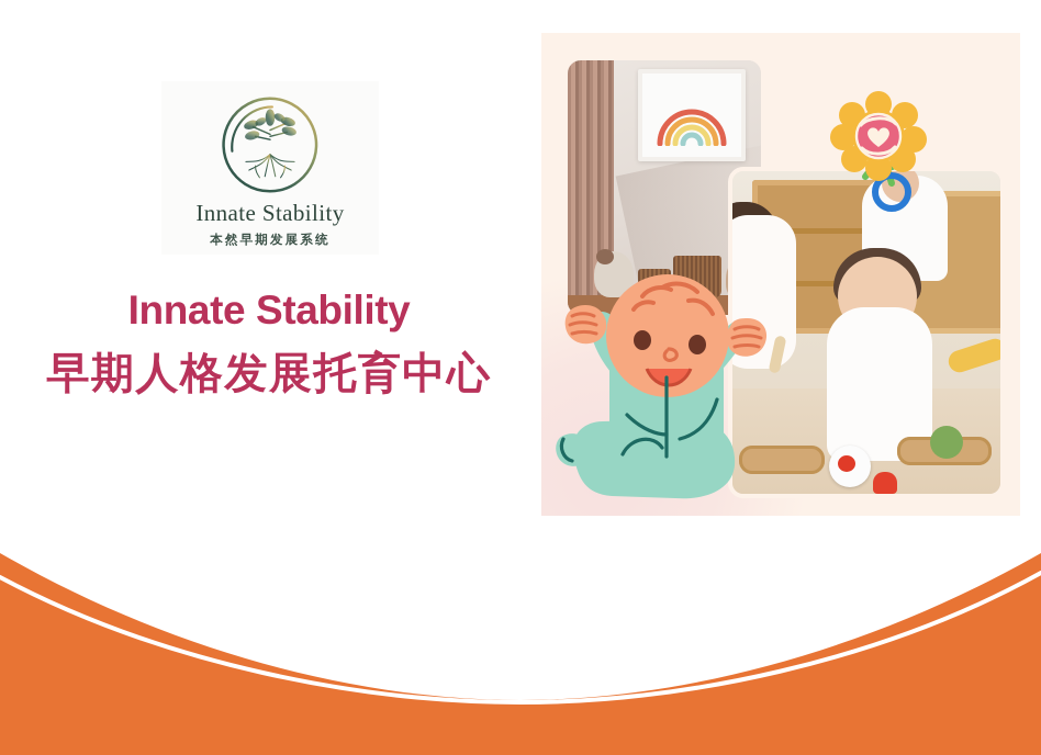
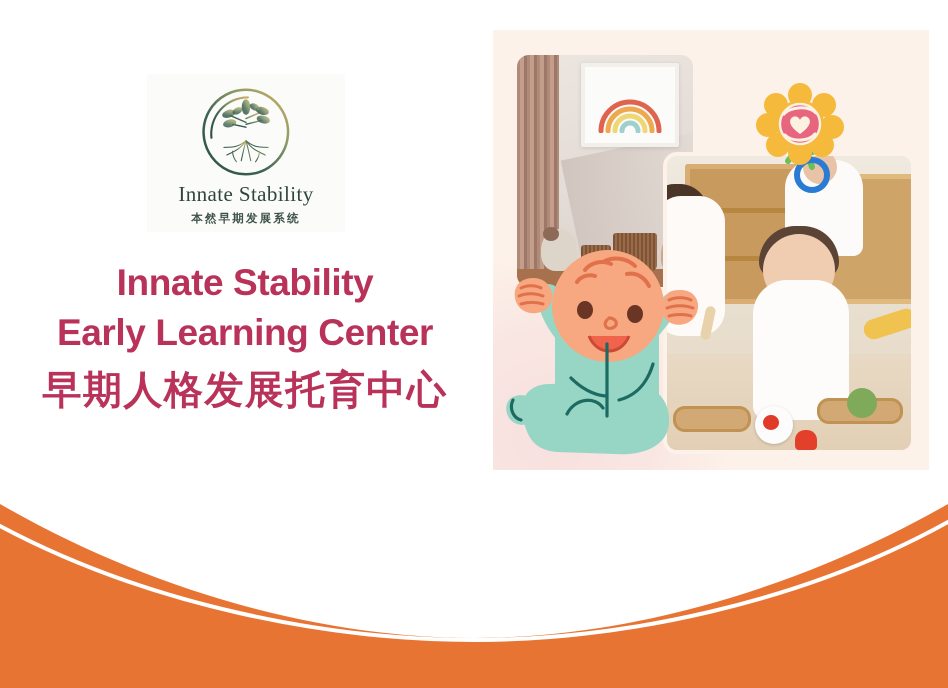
  Innate Stability
  本然早期发展系统
  Innate Stability
+ Early Learning Center
  早期人格发展托育中心
